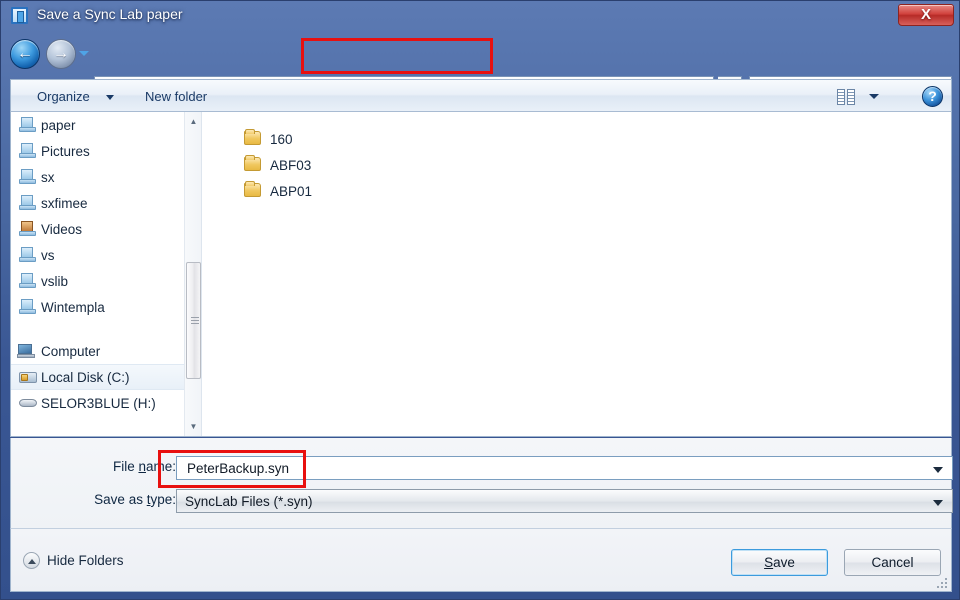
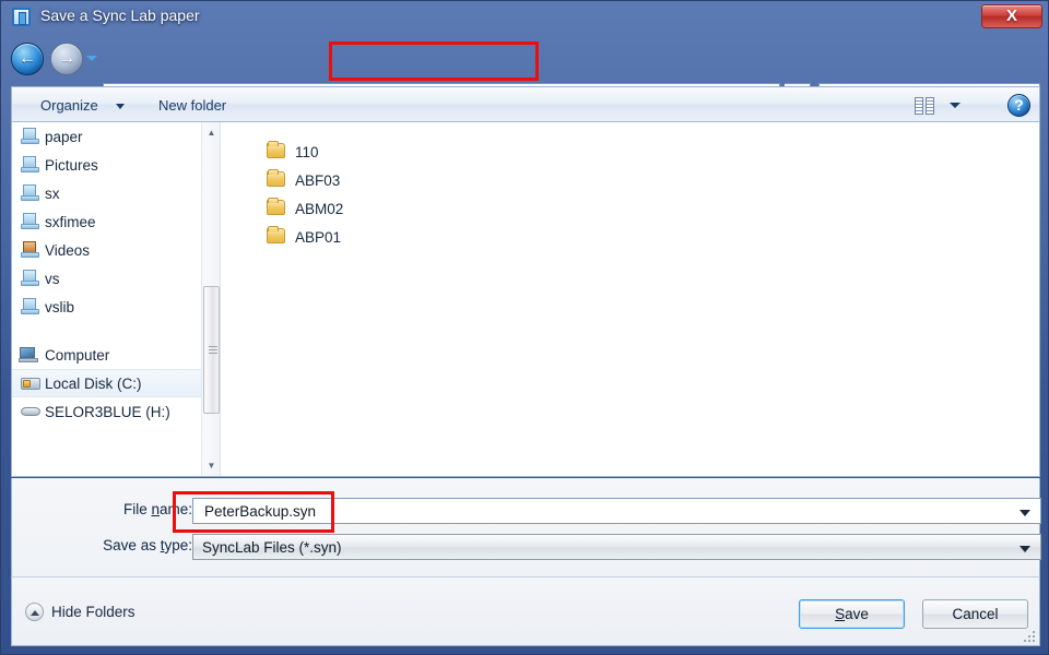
  Save a Sync Lab paper
  X
  ←
  →
  Organize
  New folder
  ?
  paper
  Pictures
  sx
  sxfimee
  Videos
  vs
  vslib
- Wintempla
  Computer
  Local Disk (C:)
  SELOR3BLUE (H:)
  ▲
  ▼
- 160
+ 110
  ABF03
+ ABM02
  ABP01
  File name:
  PeterBackup.syn
  Save as type:
  SyncLab Files (*.syn)
  Hide Folders
  Save
  Cancel
